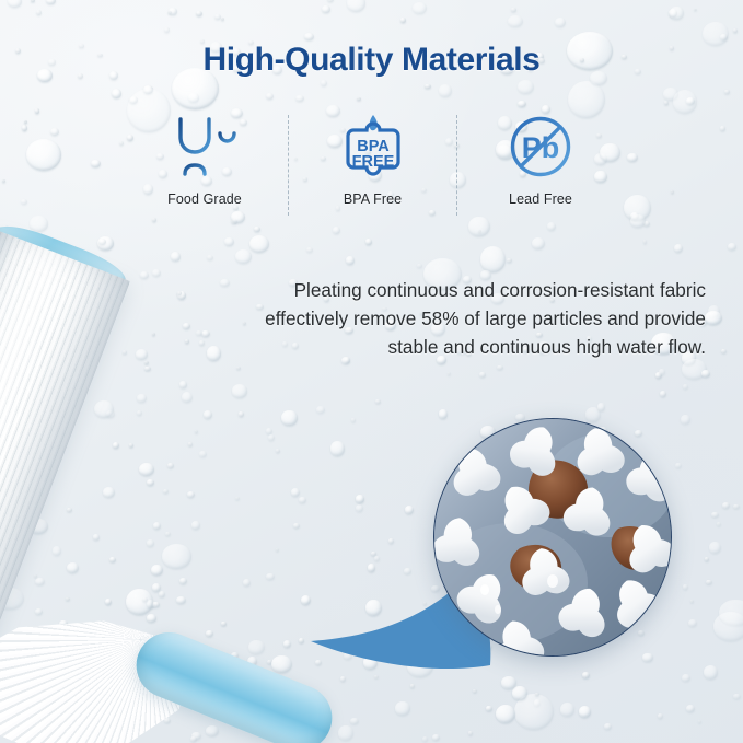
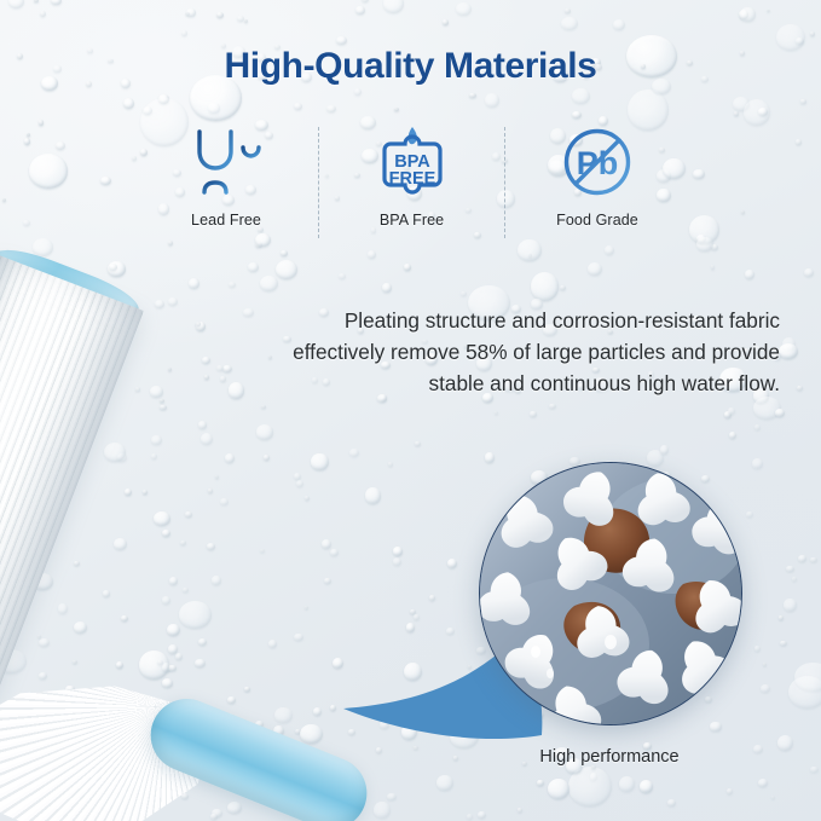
  High-Quality Materials
- Food Grade
+ Lead Free
  BPA
  FREE
  BPA Free
  Pb
- Lead Free
+ Food Grade
- Pleating continuous and corrosion-resistant fabric
+ Pleating structure and corrosion-resistant fabric
  effectively remove 58% of large particles and provide
  stable and continuous high water flow.
+ High performance
